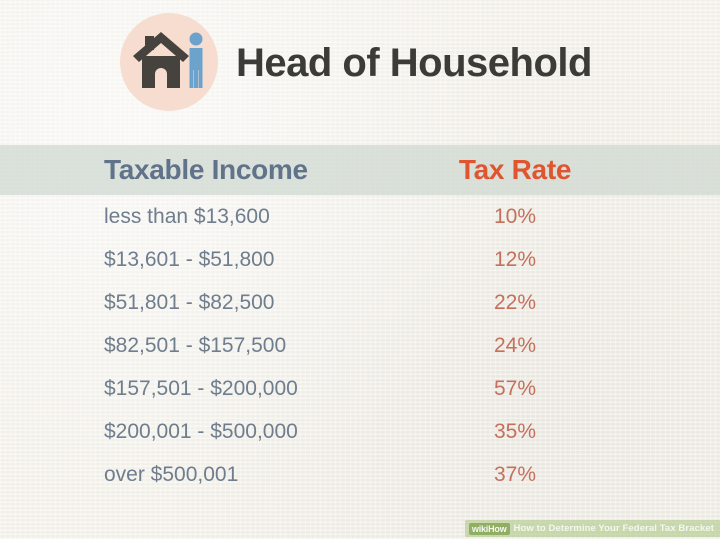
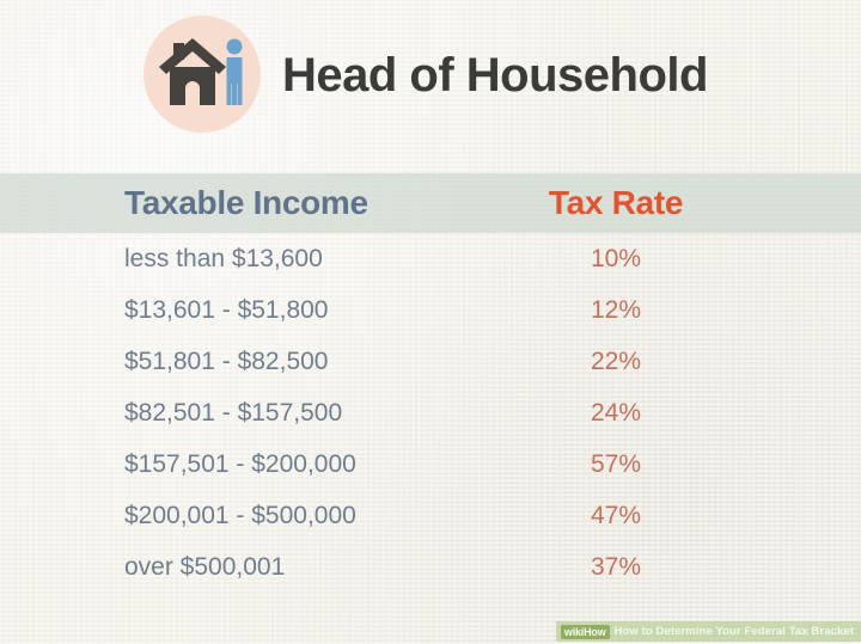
  Head of Household
  Taxable Income
  Tax Rate
  less than $13,600
  10%
  $13,601 - $51,800
  12%
  $51,801 - $82,500
  22%
  $82,501 - $157,500
  24%
  $157,501 - $200,000
  57%
  $200,001 - $500,000
- 35%
+ 47%
  over $500,001
  37%
  wikiHow
  How to Determine Your Federal Tax Bracket
